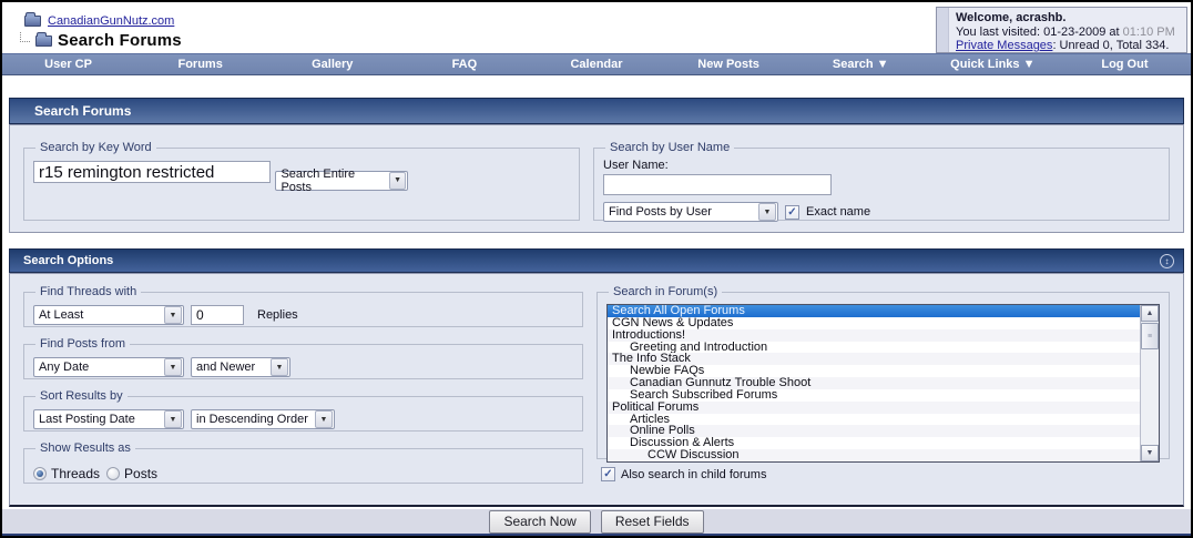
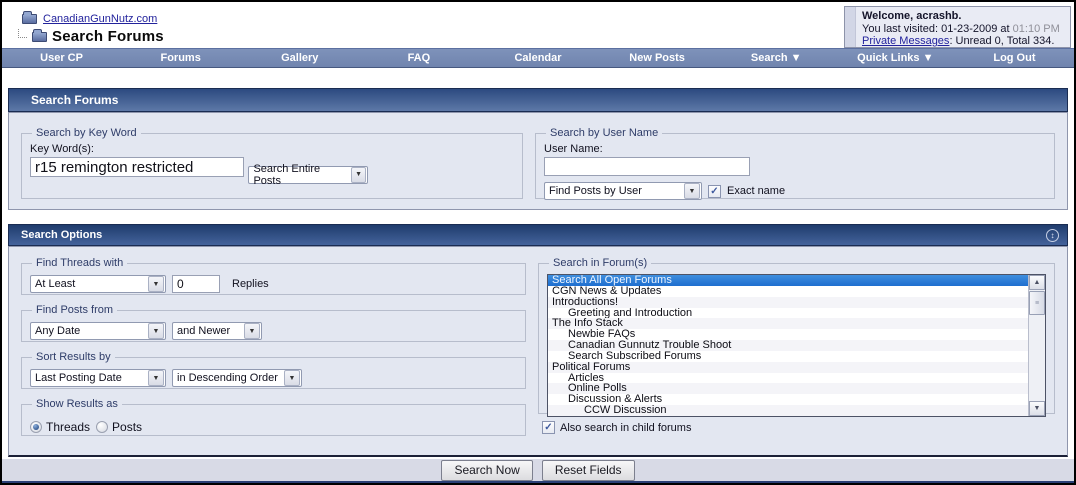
  CanadianGunNutz.com
  Search Forums
  Welcome, acrashb.
  You last visited: 01-23-2009 at 01:10 PM
  Private Messages: Unread 0, Total 334.
  User CP
  Forums
  Gallery
  FAQ
  Calendar
  New Posts
  Search ▼
  Quick Links ▼
  Log Out
  Search Forums
  Search by Key Word
+ Key Word(s):
  r15 remington restricted
  Search Entire Posts
  Search by User Name
  User Name:
  Find Posts by User
  ✓
  Exact name
  Search Options
  ↕
  Find Threads with
  At Least
  0
  Replies
  Find Posts from
  Any Date
  and Newer
  Sort Results by
  Last Posting Date
  in Descending Order
  Show Results as
  Threads
  Posts
  Search in Forum(s)
  Search All Open Forums
  CGN News & Updates
  Introductions!
  Greeting and Introduction
  The Info Stack
  Newbie FAQs
  Canadian Gunnutz Trouble Shoot
  Search Subscribed Forums
  Political Forums
  Articles
  Online Polls
  Discussion & Alerts
  CCW Discussion
  ✓
  Also search in child forums
  Search Now
  Reset Fields
